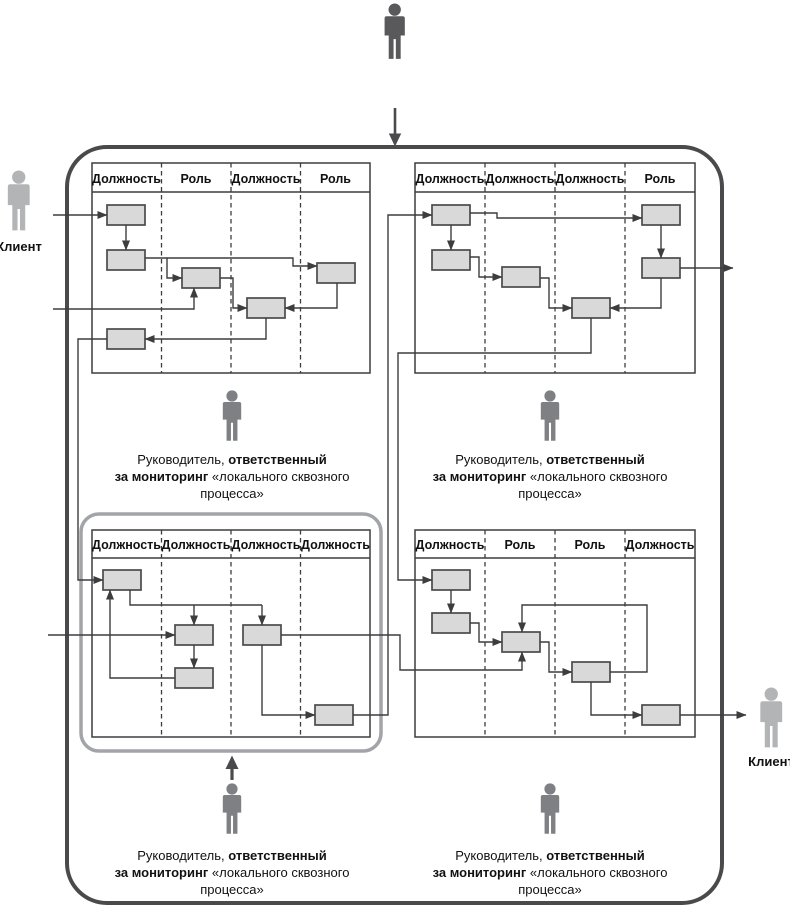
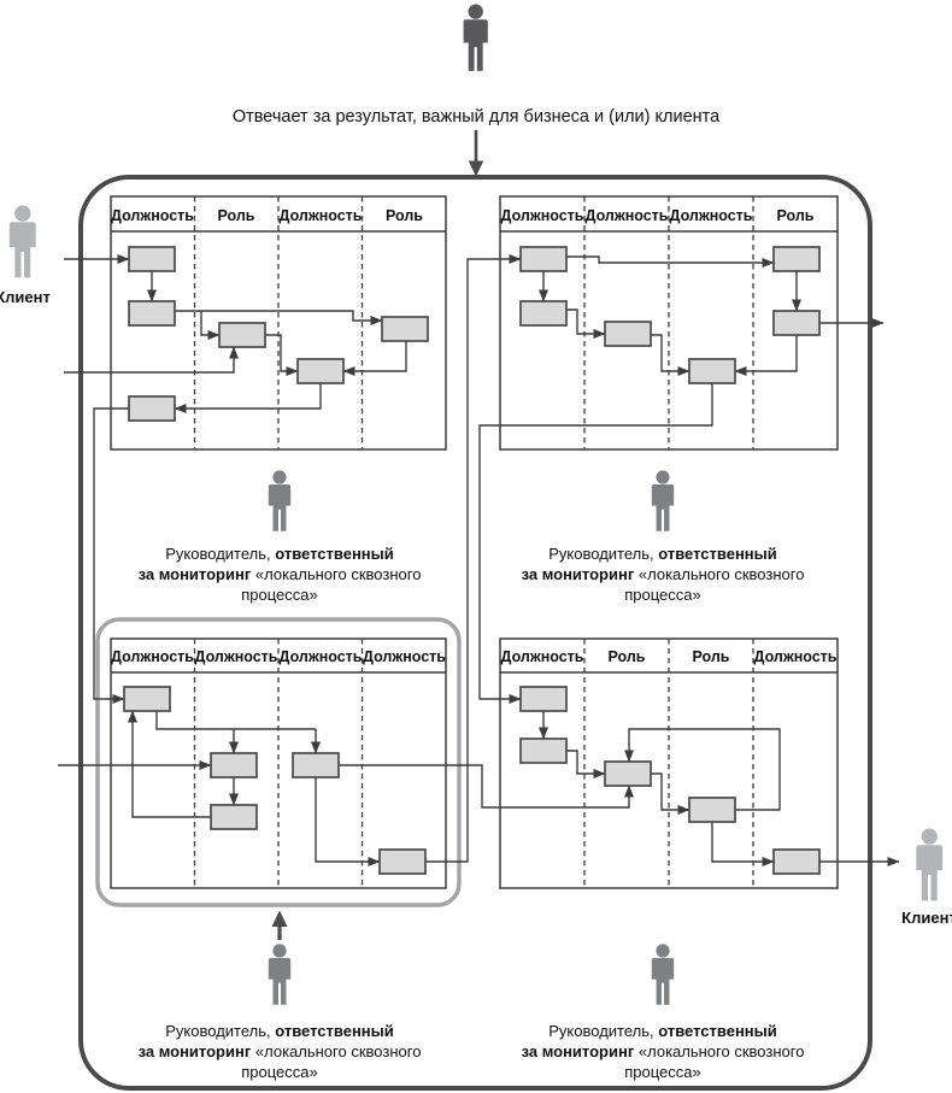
+ Отвечает за результат, важный для бизнеса и (или) клиента
  Должность
  Роль
  Должность
  Роль
  Должность
  Должность
  Должность
  Роль
  Должность
  Должность
  Должность
  Должность
  Должность
  Роль
  Роль
  Должность
  Клиент
  Клиен
  Руководитель, ответственный
  за мониторинг «локального сквозного
  процесса»
  Руководитель, ответственный
  за мониторинг «локального сквозного
  процесса»
  Руководитель, ответственный
  за мониторинг «локального сквозного
  процесса»
  Руководитель, ответственный
  за мониторинг «локального сквозного
  процесса»
